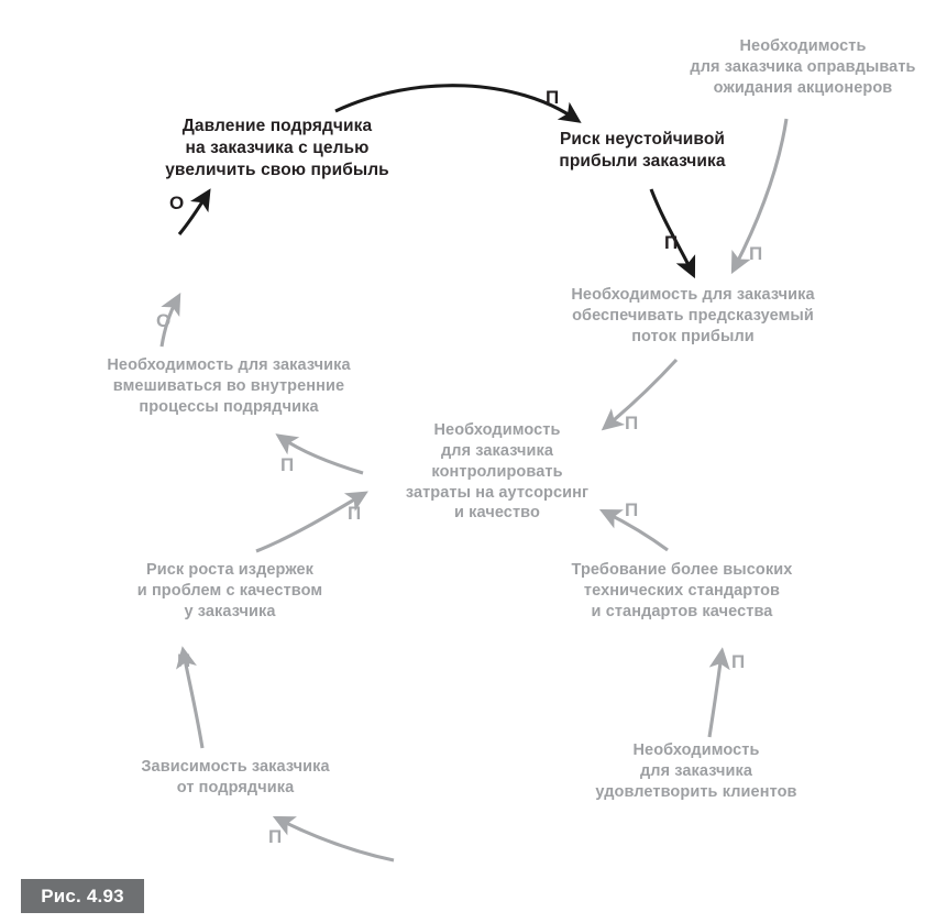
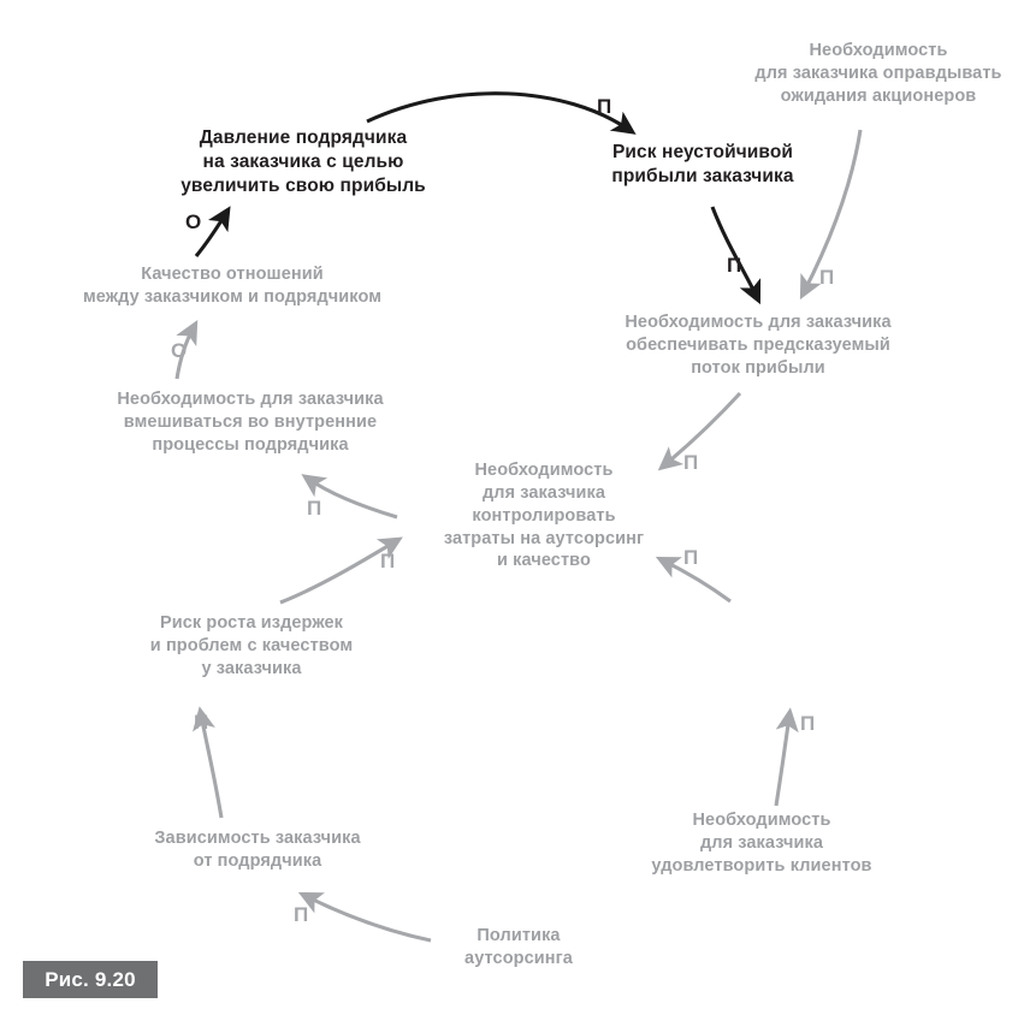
  Давление подрядчика
  на заказчика с целью
  увеличить свою прибыль
  Необходимость
  для заказчика оправдывать
  ожидания акционеров
  Риск неустойчивой
  прибыли заказчика
  Необходимость для заказчика
  обеспечивать предсказуемый
  поток прибыли
+ Качество отношений
+ между заказчиком и подрядчиком
  Необходимость для заказчика
  вмешиваться во внутренние
  процессы подрядчика
  Необходимость
  для заказчика
  контролировать
  затраты на аутсорсинг
  и качество
  Риск роста издержек
  и проблем с качеством
  у заказчика
- Требование более высоких
- технических стандартов
- и стандартов качества
  Зависимость заказчика
  от подрядчика
  Необходимость
  для заказчика
  удовлетворить клиентов
+ Политика
+ аутсорсинга
  П
  П
  П
  О
  О
  П
  П
  П
  П
  П
  П
  П
- Рис. 4.93
+ Рис. 9.20
